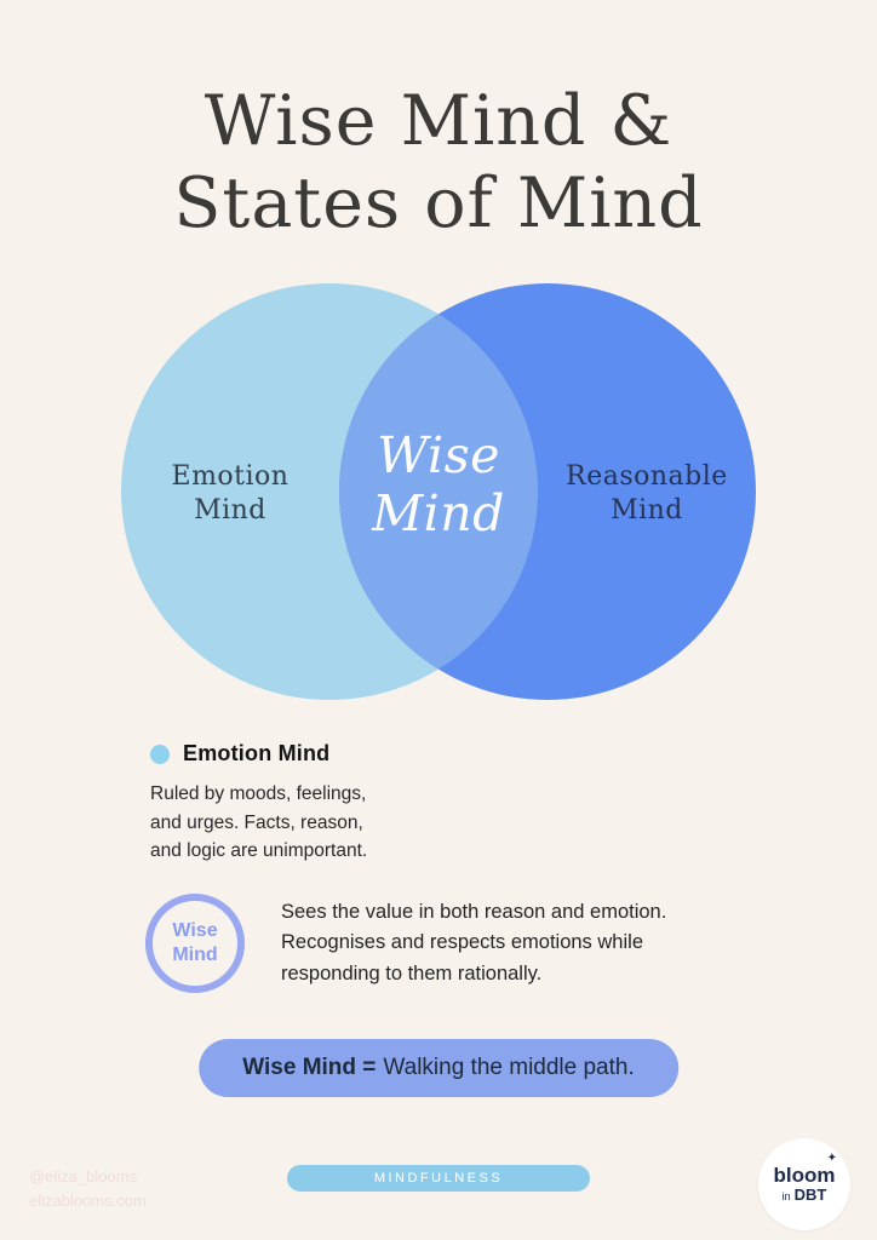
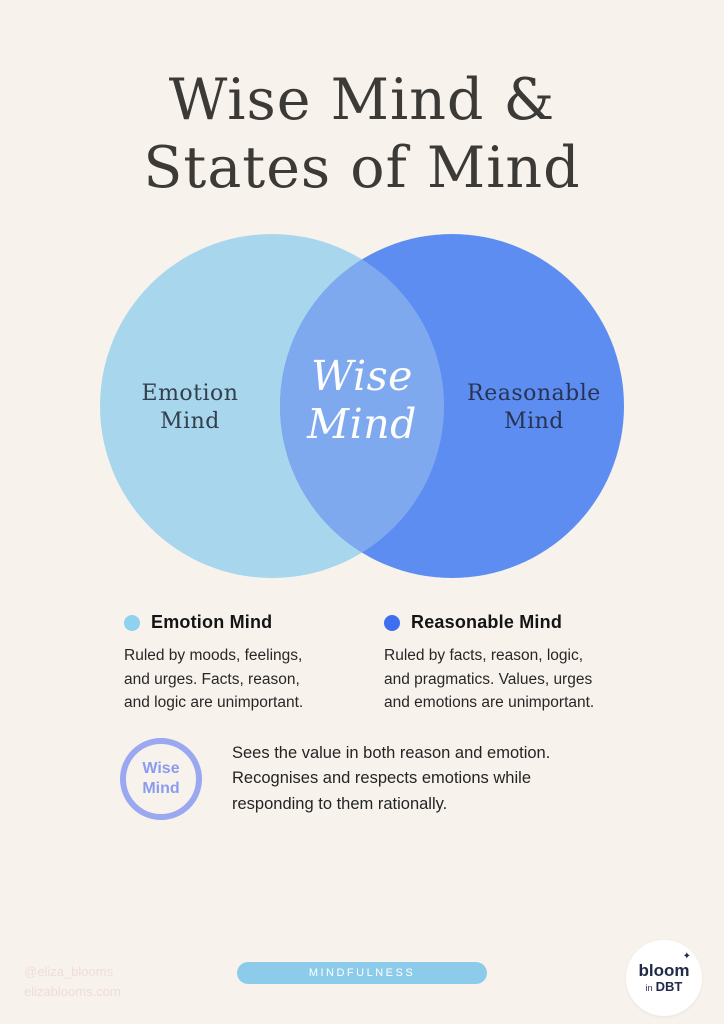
  Wise Mind &
  States of Mind
  Emotion
  Mind
  Wise
  Mind
  Reasonable
  Mind
  Emotion Mind
  Ruled by moods, feelings,
  and urges. Facts, reason,
  and logic are unimportant.
+ Reasonable Mind
+ Ruled by facts, reason, logic,
+ and pragmatics. Values, urges
+ and emotions are unimportant.
  Wise
  Mind
  Sees the value in both reason and emotion.
  Recognises and respects emotions while
  responding to them rationally.
- Wise Mind = Walking the middle path.
  MINDFULNESS
  ✦
  bloom
  in
  DBT
